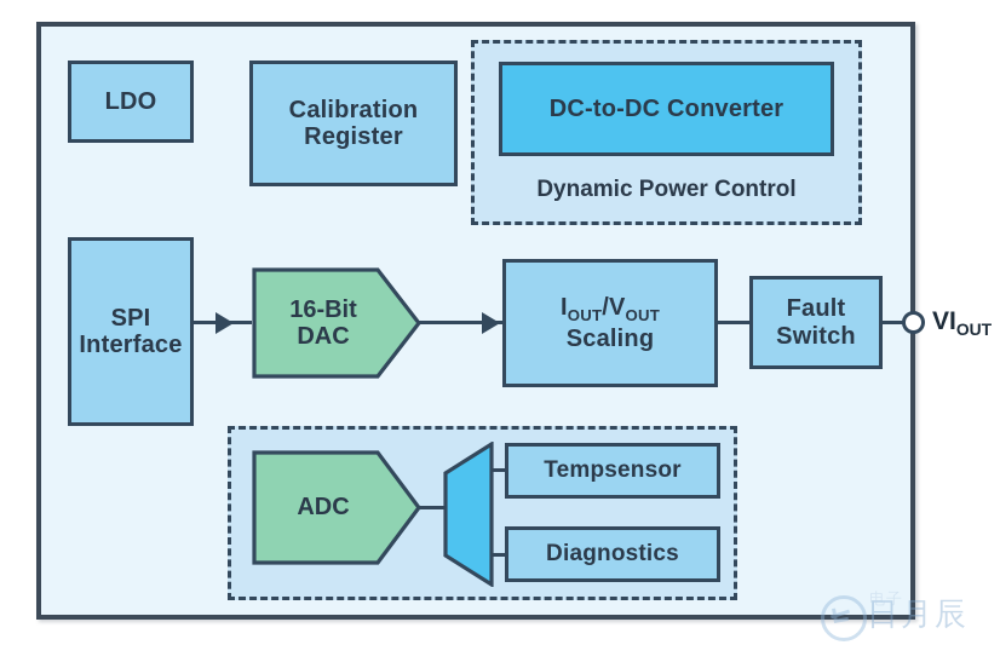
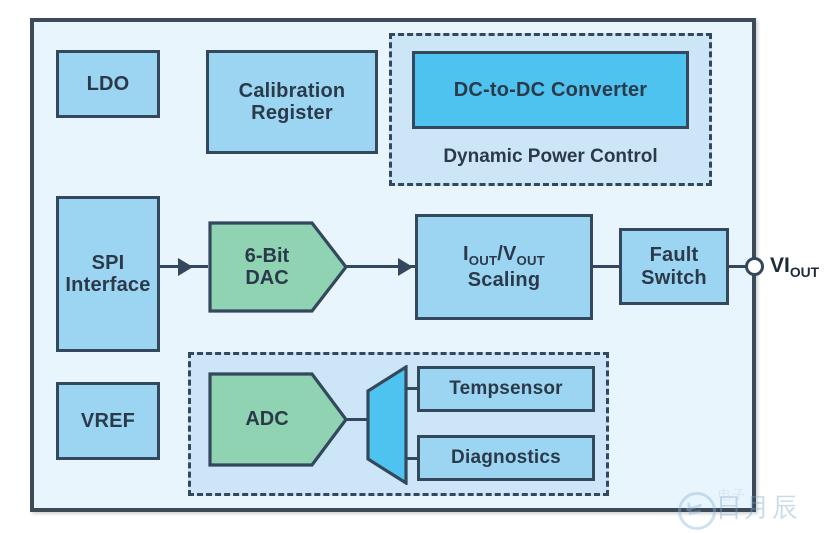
  DC-to-DC Converter
  Dynamic Power Control
  LDO
  Calibration
  Register
  SPI
  Interface
- 16-Bit
+ 6-Bit
  DAC
  IOUT/VOUT
  Scaling
  Fault
  Switch
  VIOUT
+ VREF
  ADC
  Tempsensor
  Diagnostics
  电子
  日月辰
